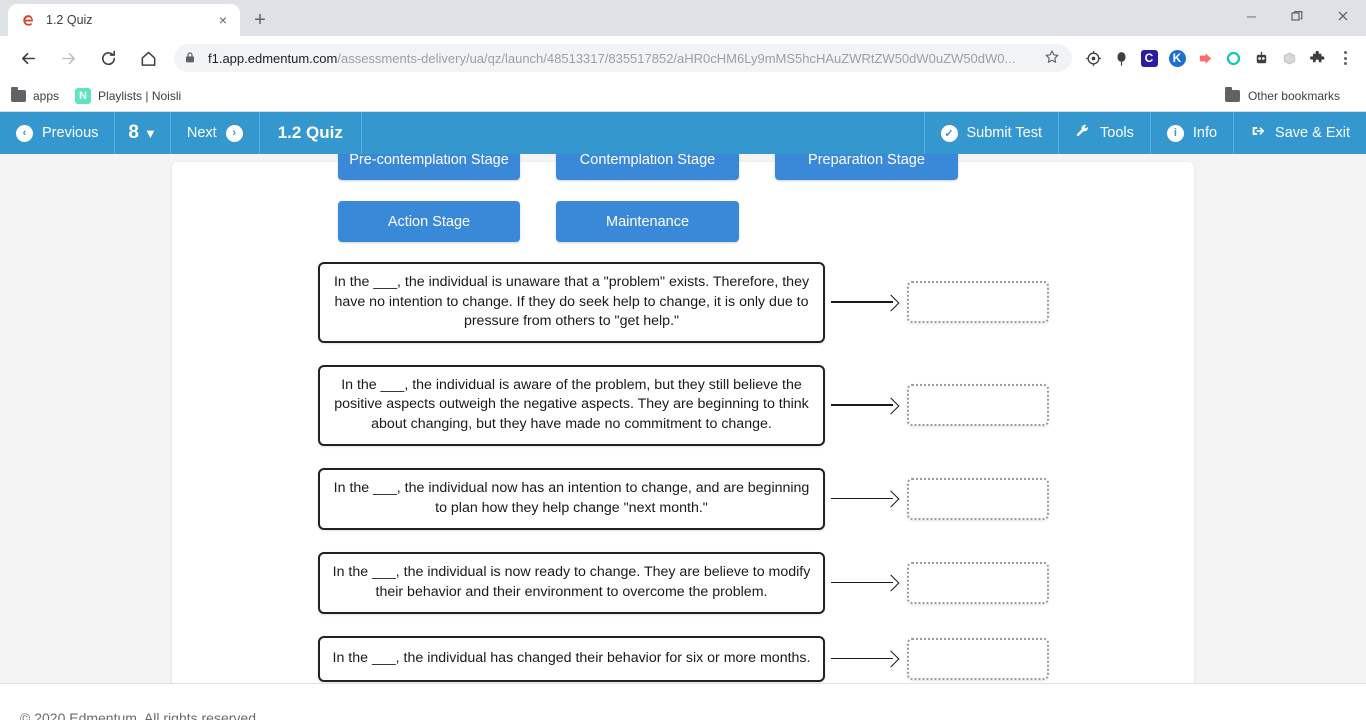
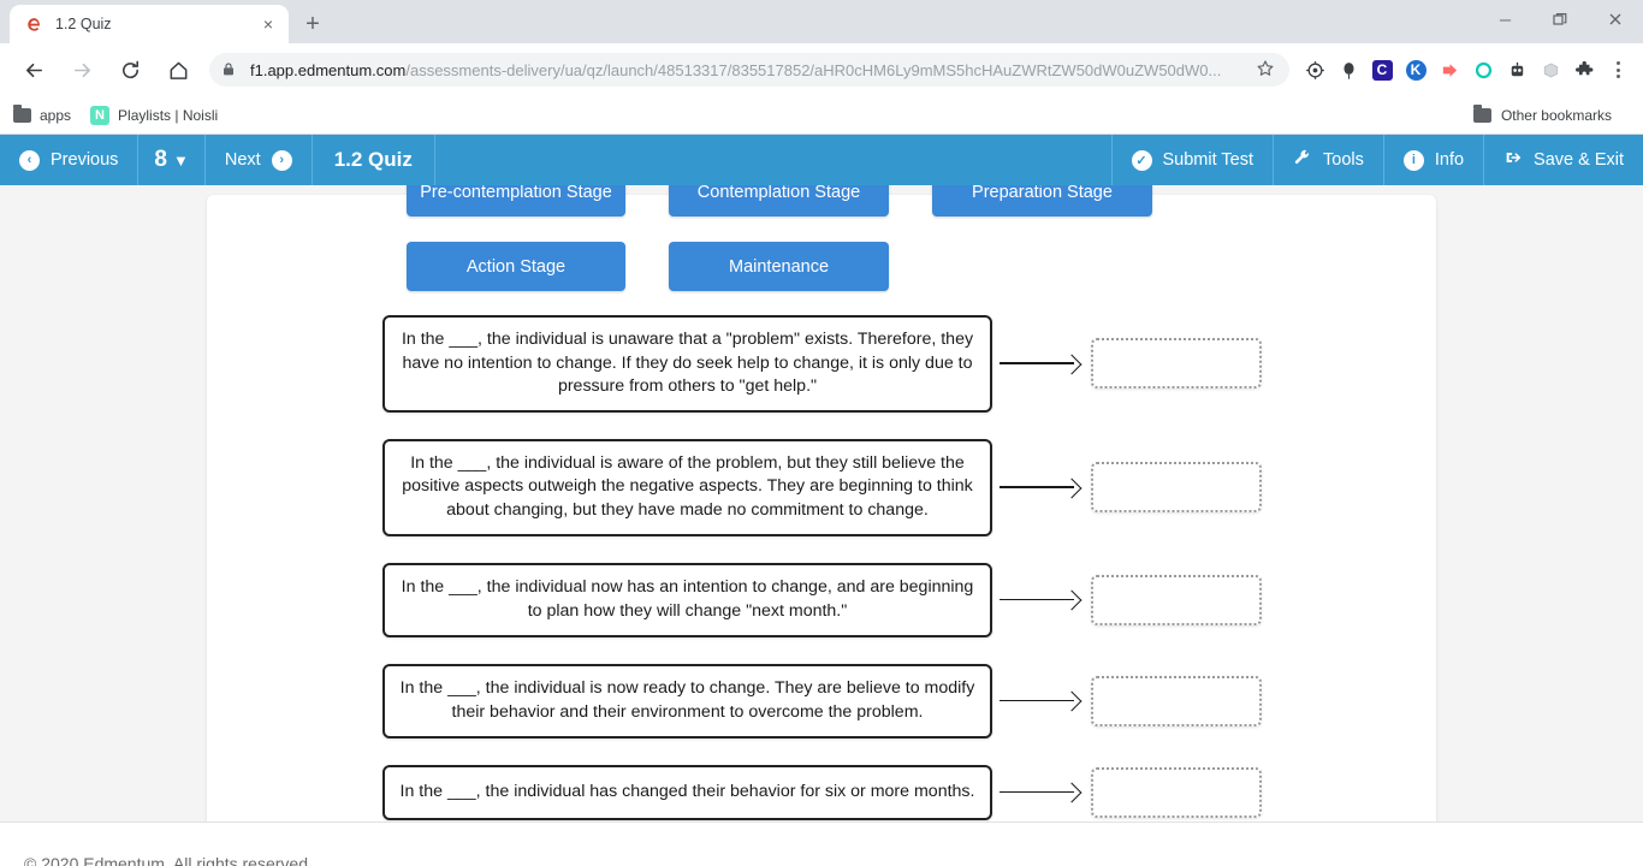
  1.2 Quiz
  ×
  +
  f1.app.edmentum.com/assessments-delivery/ua/qz/launch/48513317/835517852/aHR0cHM6Ly9mMS5hcHAuZWRtZW50dW0uZW50dW0...
  C
  K
  apps
  N
  Playlists | Noisli
  Other bookmarks
  ‹
  Previous
  8
  ▼
  Next
  ›
  1.2 Quiz
  ✓
  Submit Test
  Tools
  i
  Info
  Save & Exit
  Pre-contemplation Stage
  Contemplation Stage
  Preparation Stage
  Action Stage
  Maintenance
  In the ___, the individual is unaware that a "problem" exists. Therefore, they have no intention to change. If they do seek help to change, it is only due to pressure from others to "get help."
  In the ___, the individual is aware of the problem, but they still believe the positive aspects outweigh the negative aspects. They are beginning to think about changing, but they have made no commitment to change.
- In the ___, the individual now has an intention to change, and are beginning to plan how they help change "next month."
+ In the ___, the individual now has an intention to change, and are beginning to plan how they will change "next month."
  In the ___, the individual is now ready to change. They are believe to modify their behavior and their environment to overcome the problem.
  In the ___, the individual has changed their behavior for six or more months.
  © 2020 Edmentum. All rights reserved.
